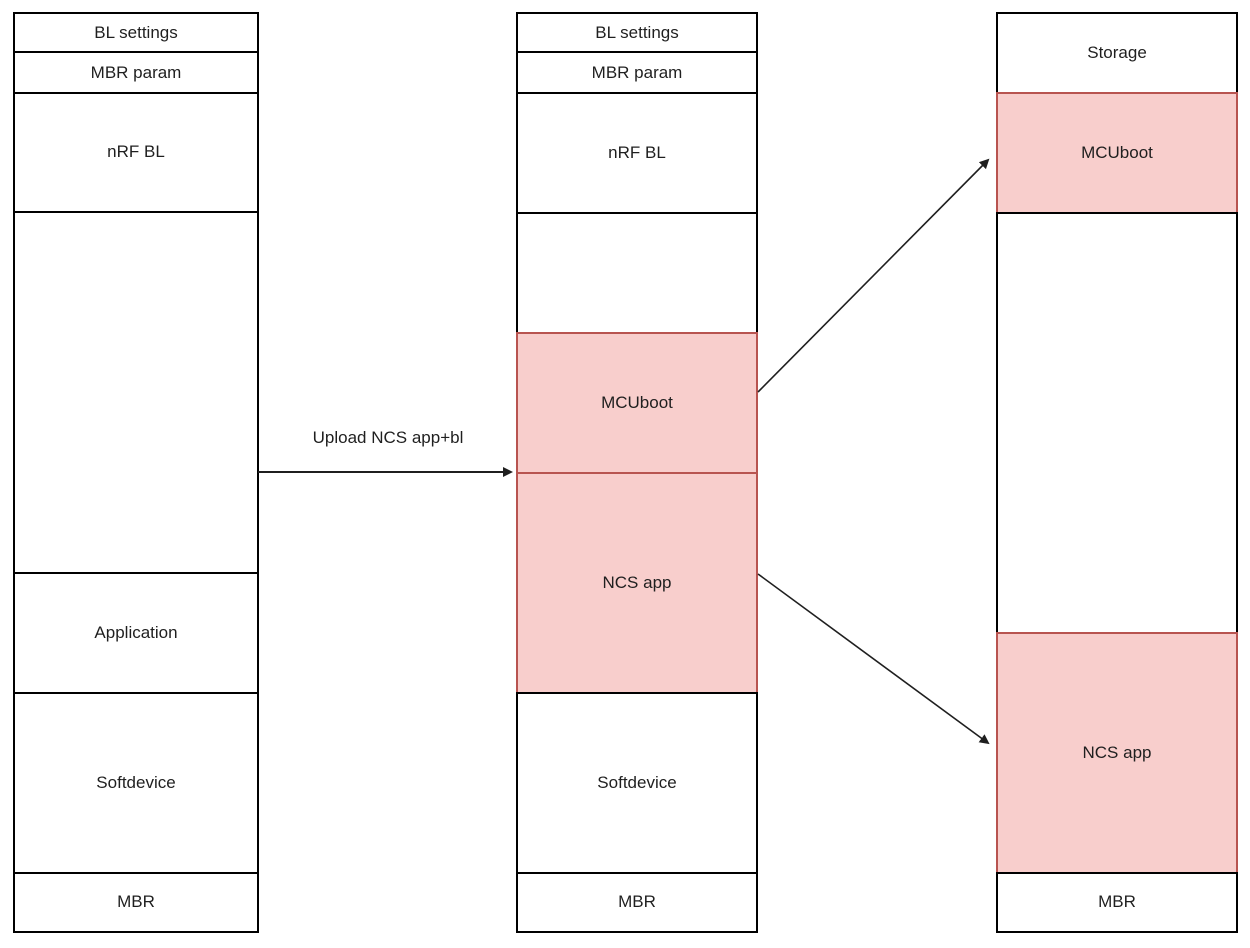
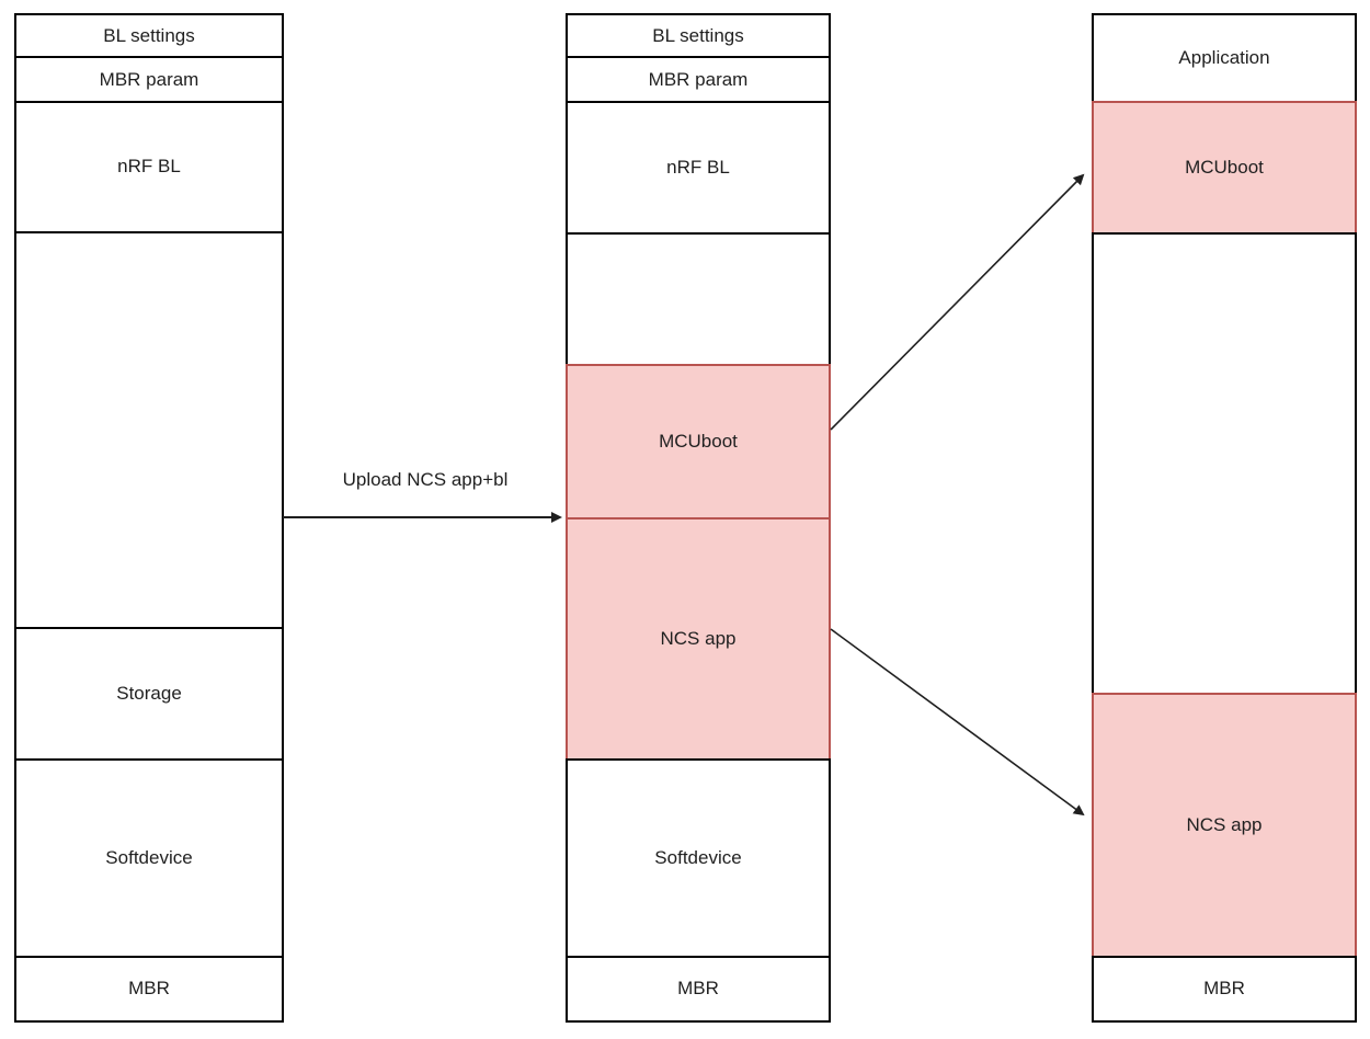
  BL settings
  MBR param
  nRF BL
- Application
+ Storage
  Softdevice
  MBR
  BL settings
  MBR param
  nRF BL
  MCUboot
  NCS app
  Softdevice
  MBR
- Storage
+ Application
  MCUboot
  NCS app
  MBR
  Upload NCS app+bl
